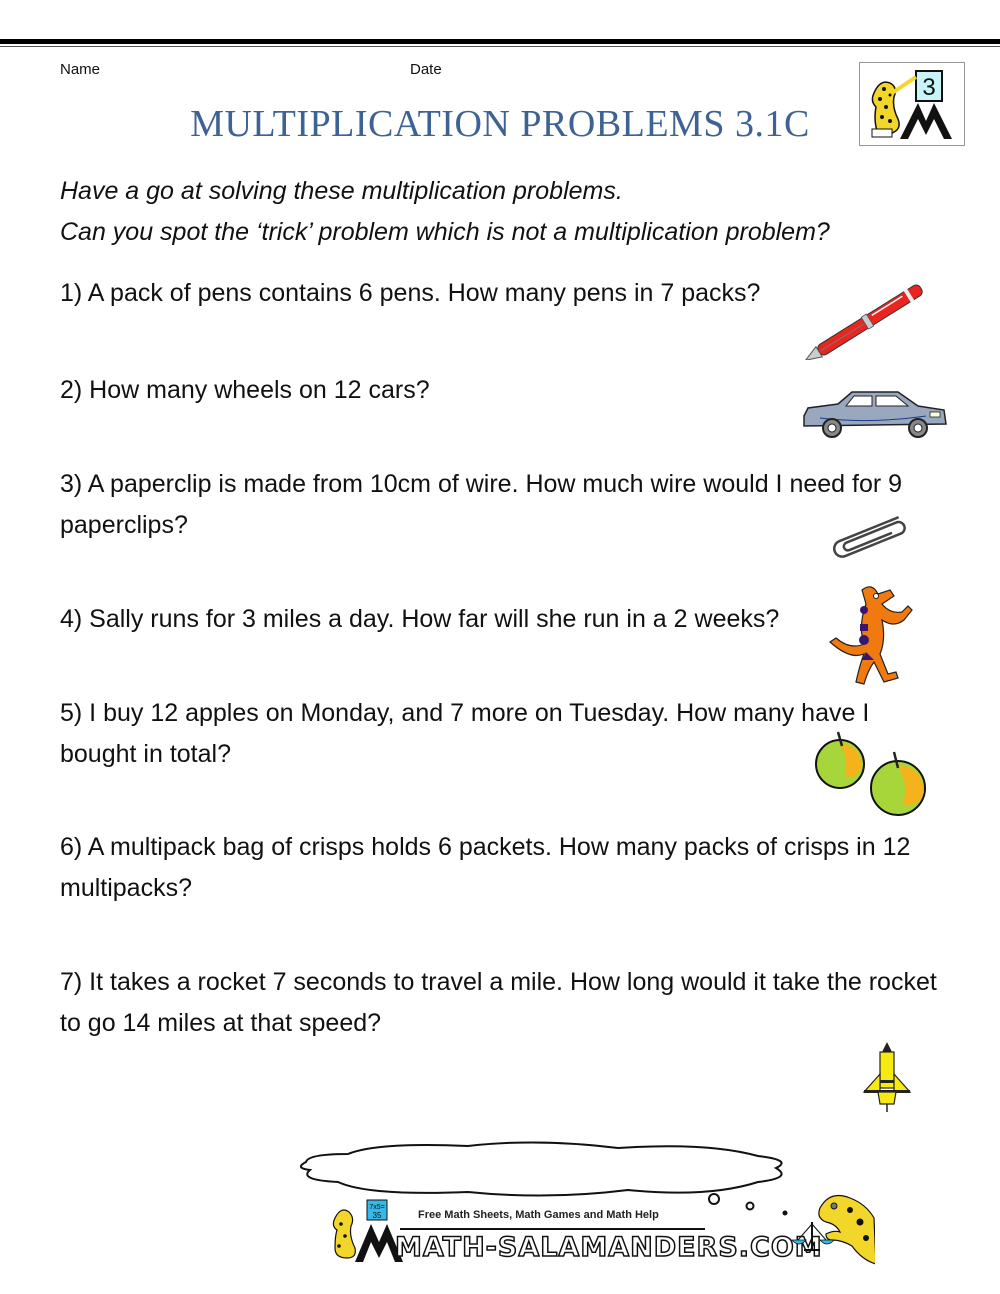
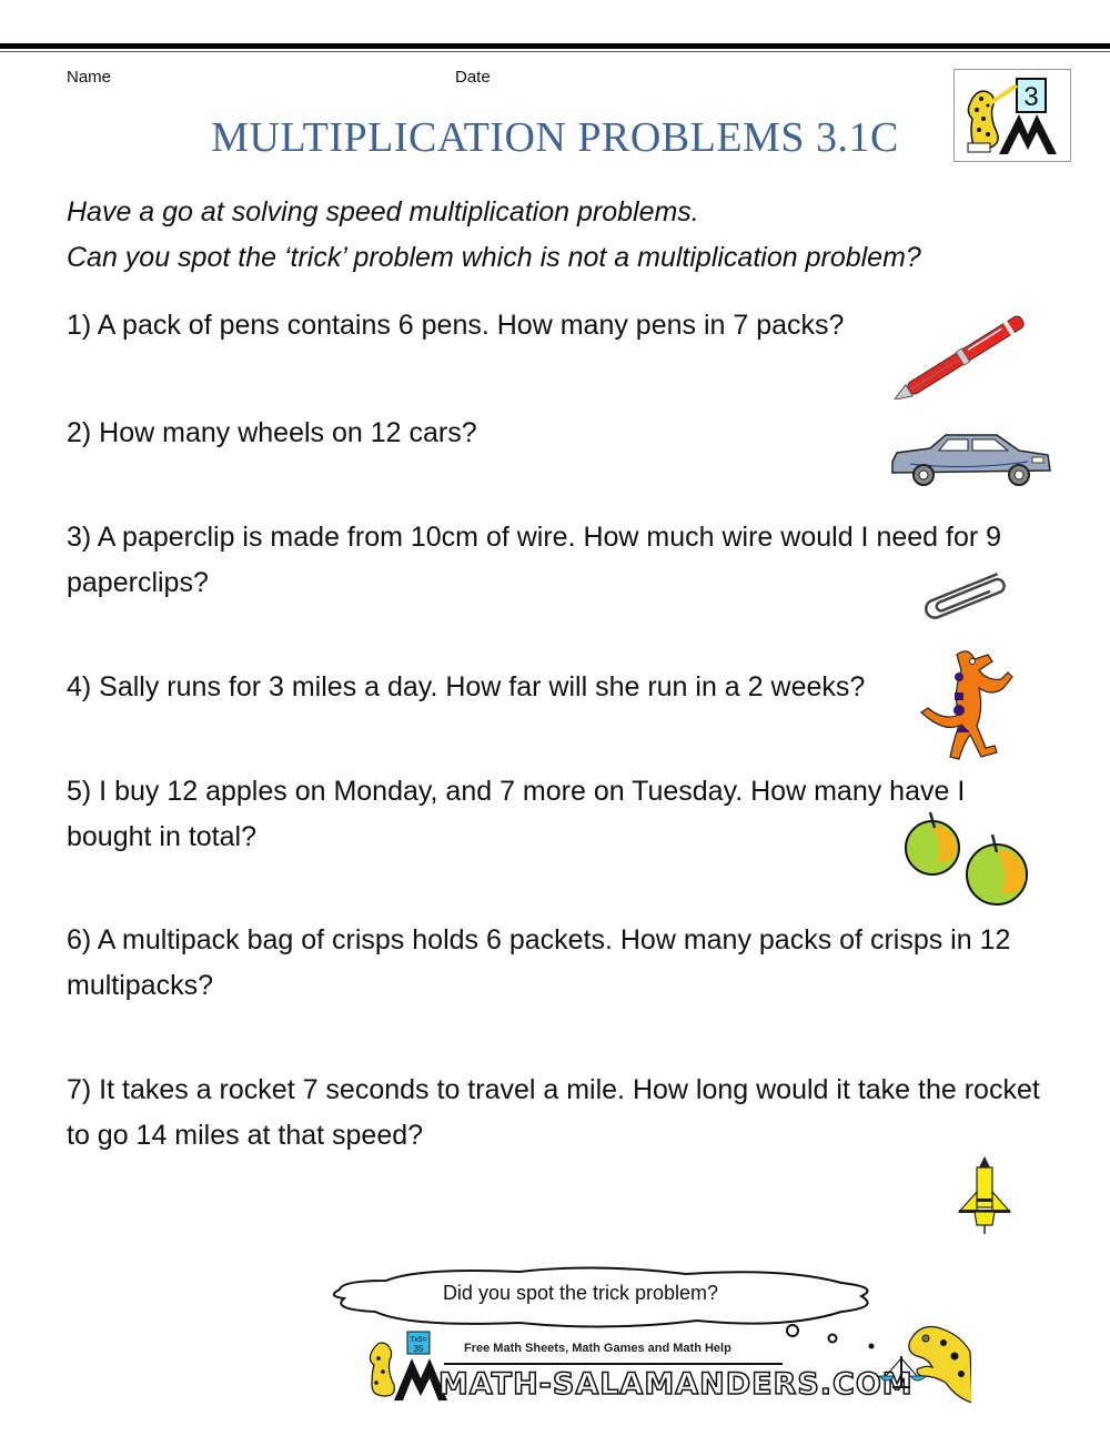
  Name
  Date
  MULTIPLICATION PROBLEMS 3.1C
  3
- Have a go at solving these multiplication problems.
+ Have a go at solving speed multiplication problems.
  Can you spot the ‘trick’ problem which is not a multiplication problem?
  1) A pack of pens contains 6 pens. How many pens in 7 packs?
  2) How many wheels on 12 cars?
  3) A paperclip is made from 10cm of wire. How much wire would I need for 9 paperclips?
  4) Sally runs for 3 miles a day. How far will she run in a 2 weeks?
  5) I buy 12 apples on Monday, and 7 more on Tuesday. How many have I bought in total?
  6) A multipack bag of crisps holds 6 packets. How many packs of crisps in 12 multipacks?
  7) It takes a rocket 7 seconds to travel a mile. How long would it take the rocket to go 14 miles at that speed?
+ Did you spot the trick problem?
  35
  Free Math Sheets, Math Games and Math Help
  MATH-SALAMANDERS.COM
